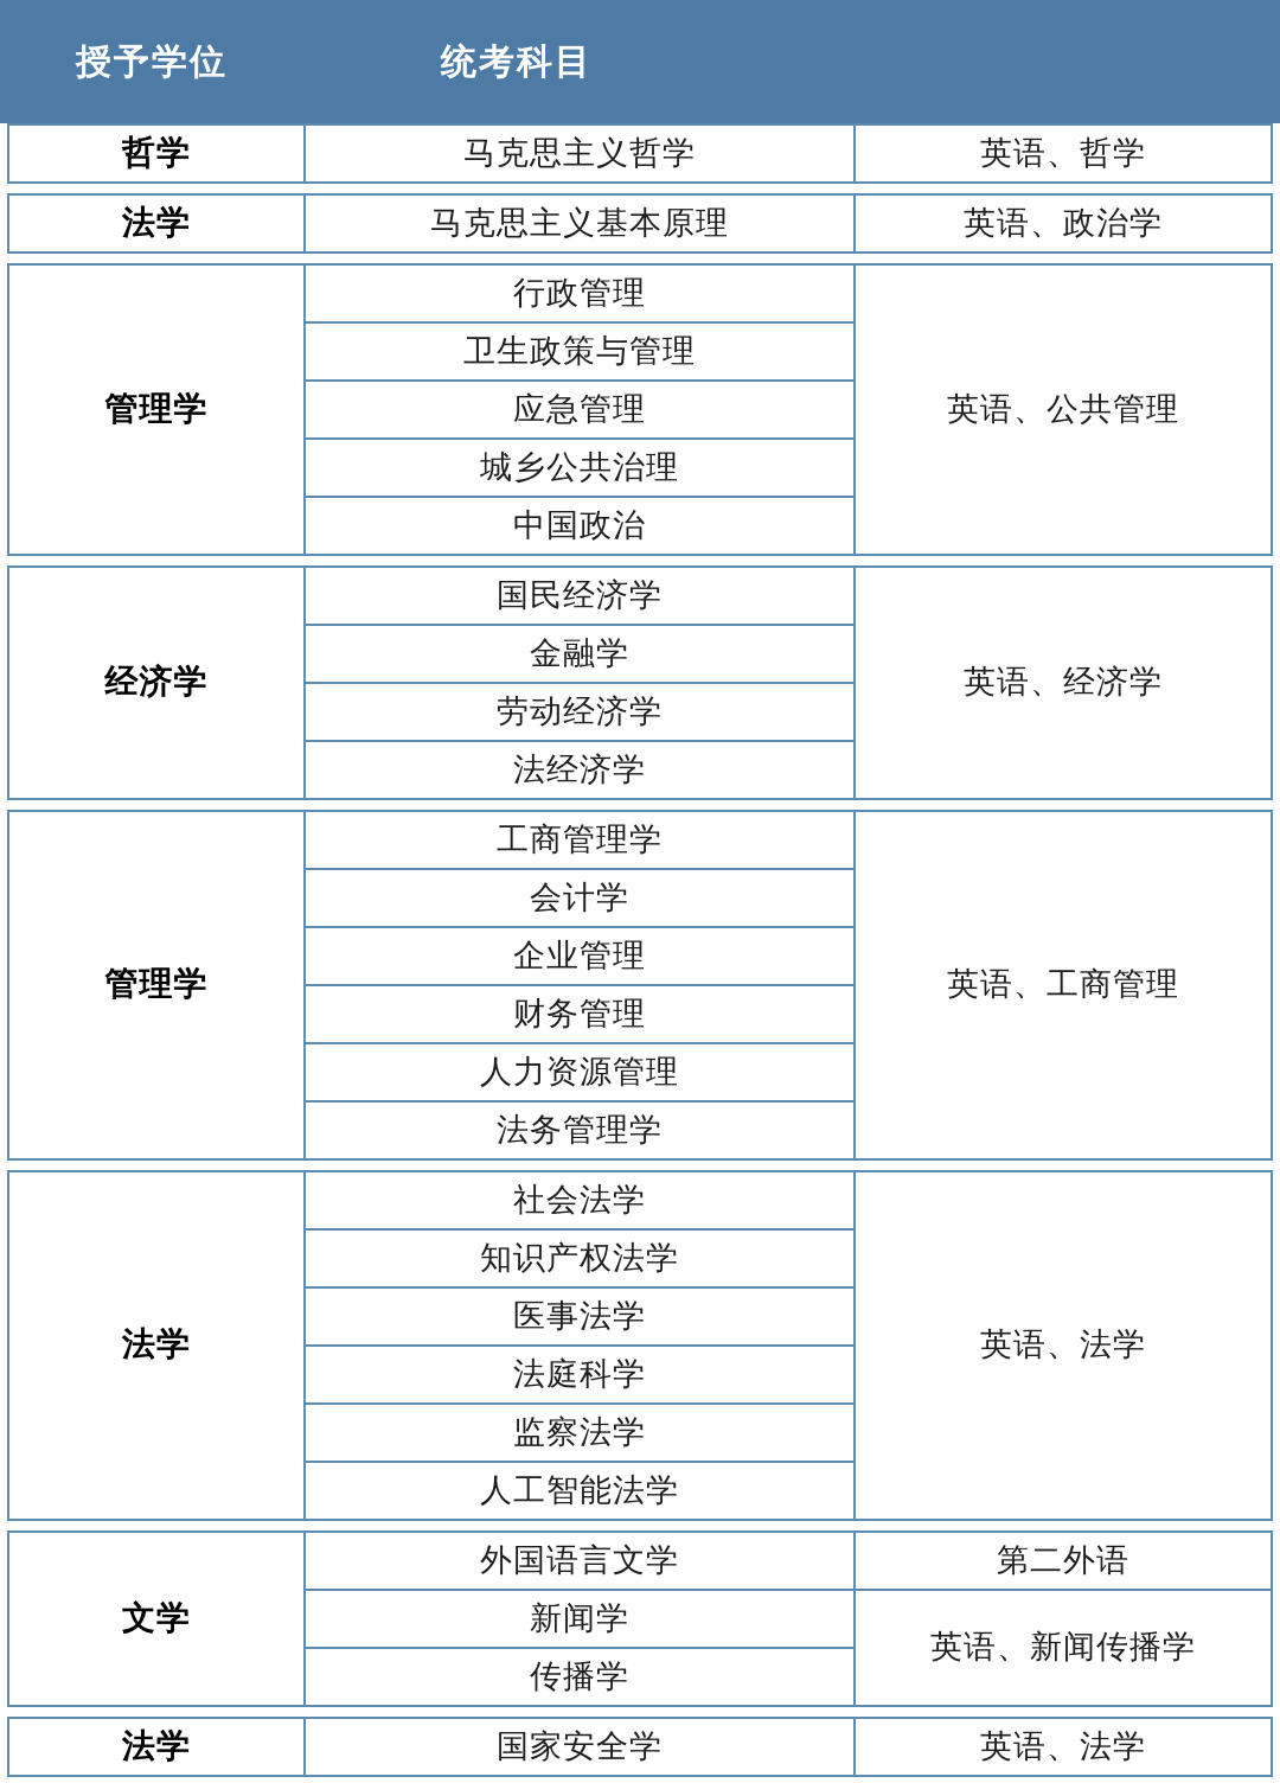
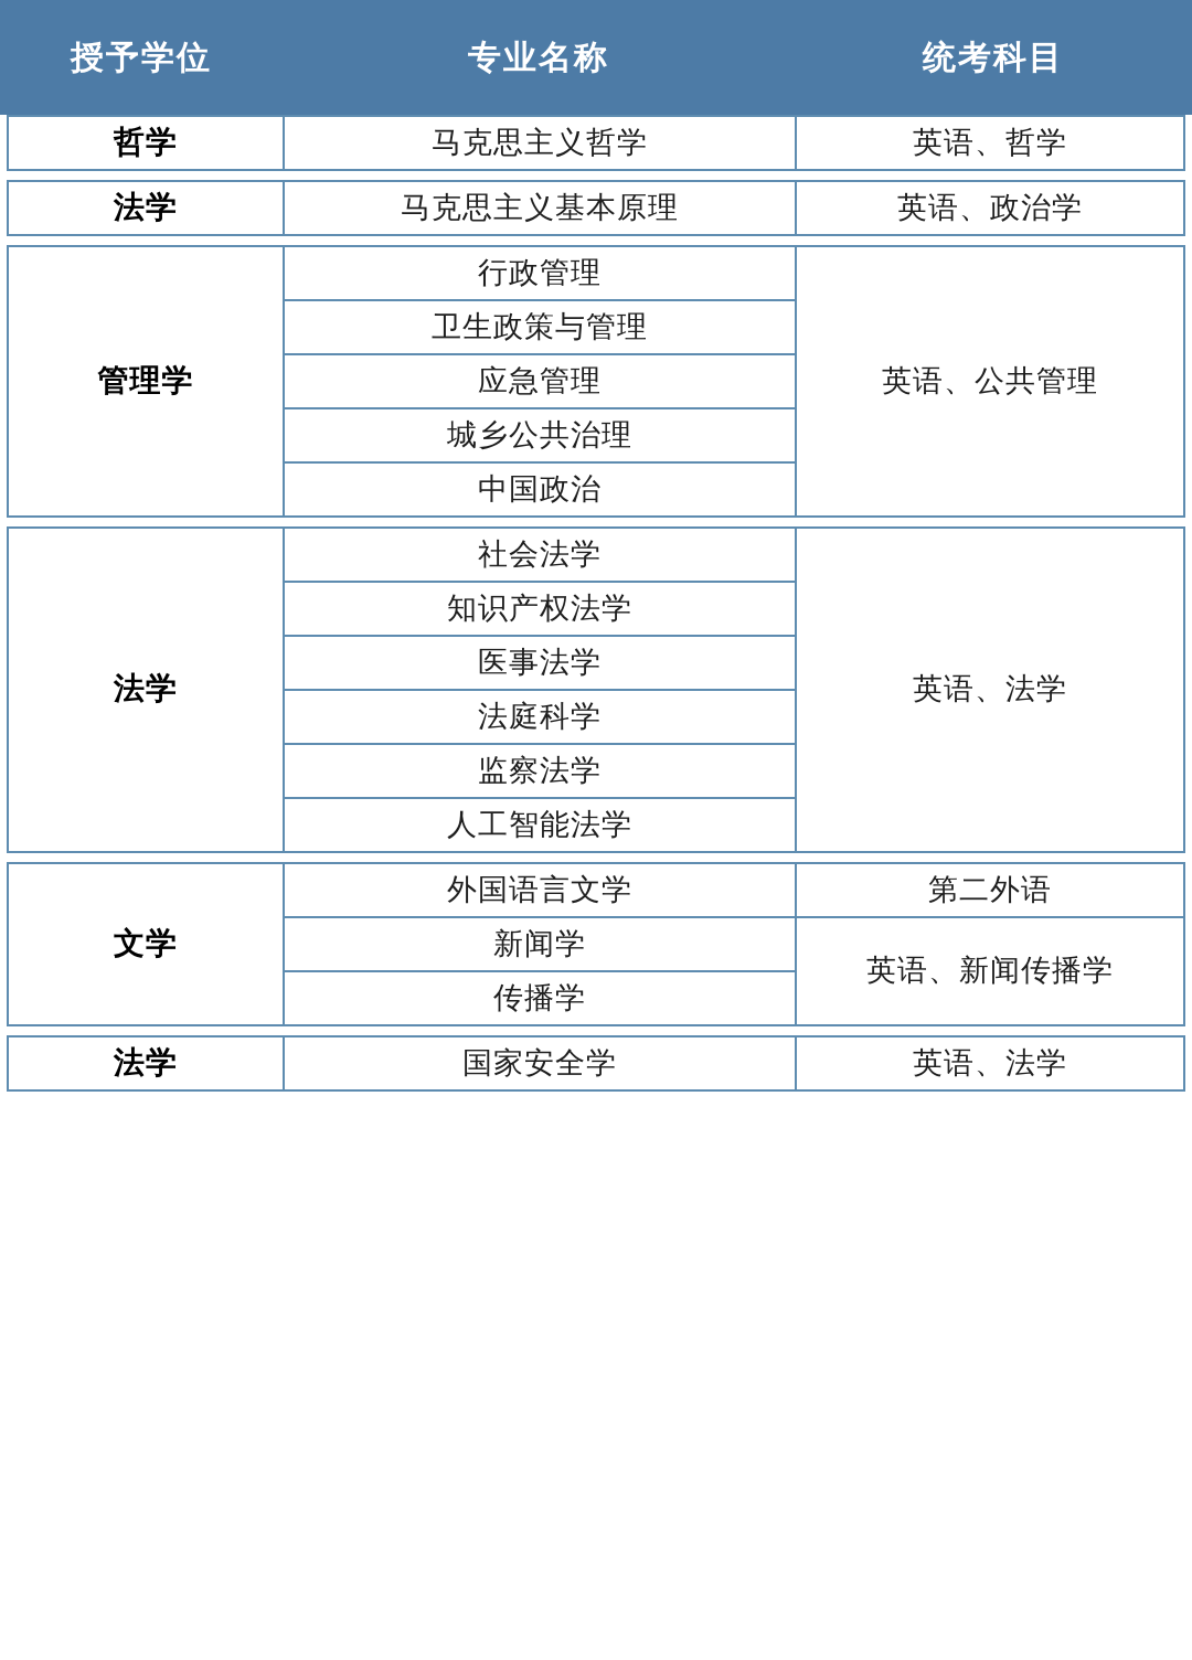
  授予学位
+ 专业名称
  统考科目
  哲学	马克思主义哲学	英语、哲学
  法学	马克思主义基本原理	英语、政治学
  管理学	行政管理	英语、公共管理
  卫生政策与管理
  应急管理
  城乡公共治理
  中国政治
- 经济学	国民经济学	英语、经济学
- 金融学
- 劳动经济学
- 法经济学
- 管理学	工商管理学	英语、工商管理
- 会计学
- 企业管理
- 财务管理
- 人力资源管理
- 法务管理学
  法学	社会法学	英语、法学
  知识产权法学
  医事法学
  法庭科学
  监察法学
  人工智能法学
  文学	外国语言文学	第二外语
  新闻学	英语、新闻传播学
  传播学
  法学	国家安全学	英语、法学
